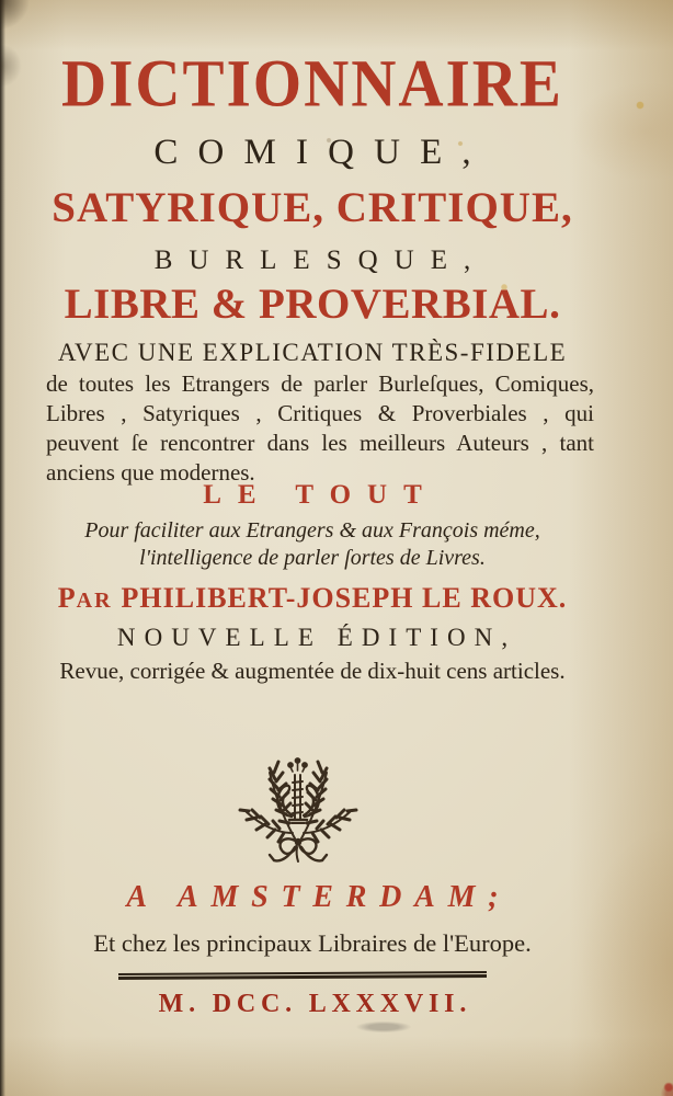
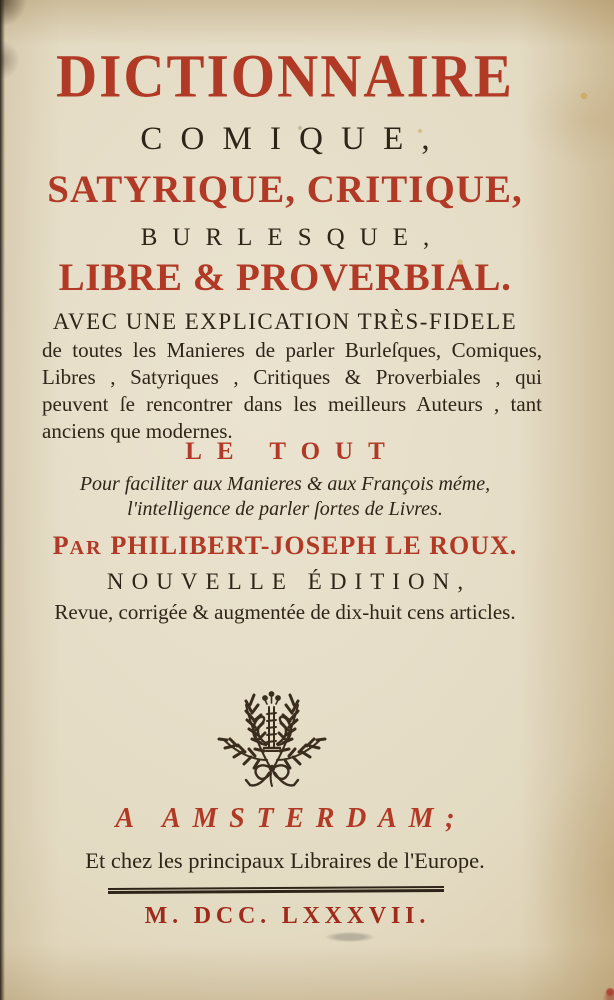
  DICTIONNAIRE
  COMIQUE,
  SATYRIQUE, CRITIQUE,
  BURLESQUE,
  LIBRE & PROVERBIAL.
  AVEC UNE EXPLICATION TRÈS-FIDELE
- de toutes les Etrangers de parler Burleſques, Comiques,
+ de toutes les Manieres de parler Burleſques, Comiques,
  Libres , Satyriques , Critiques & Proverbiales , qui
  peuvent ſe rencontrer dans les meilleurs Auteurs , tant
  anciens que modernes.
  LE TOUT
- Pour faciliter aux Etrangers & aux François méme,
+ Pour faciliter aux Manieres & aux François méme,
  l'intelligence de parler ſortes de Livres.
  PAR PHILIBERT-JOSEPH LE ROUX.
  NOUVELLE ÉDITION,
  Revue, corrigée & augmentée de dix-huit cens articles.
  A AMSTERDAM;
  Et chez les principaux Libraires de l'Europe.
  M. DCC. LXXXVII.
